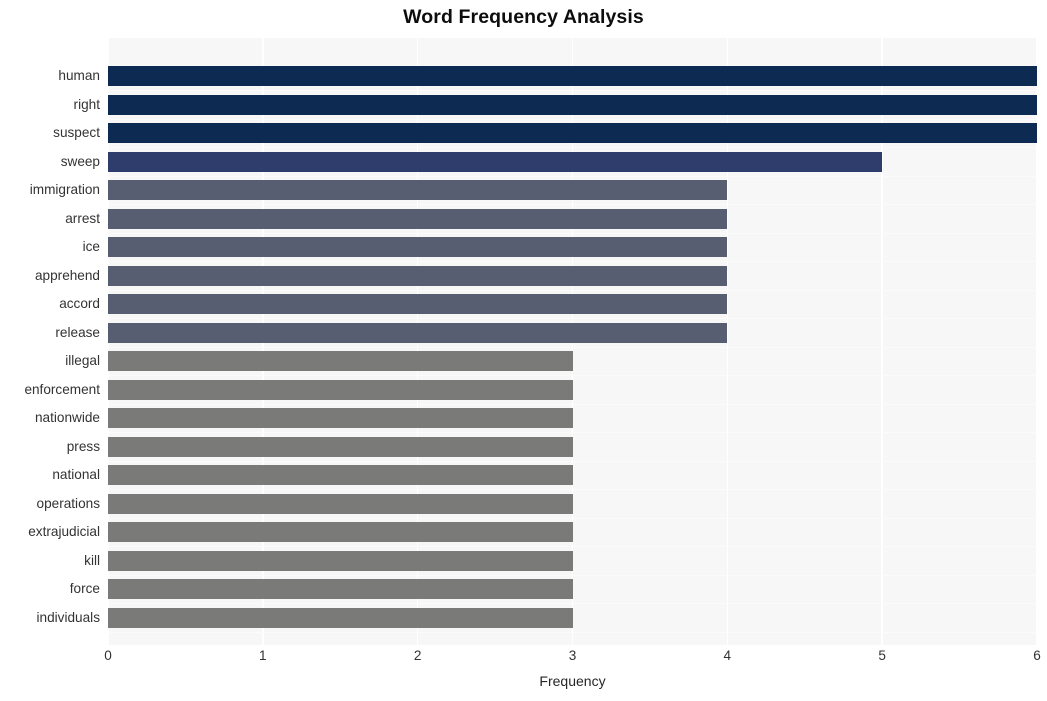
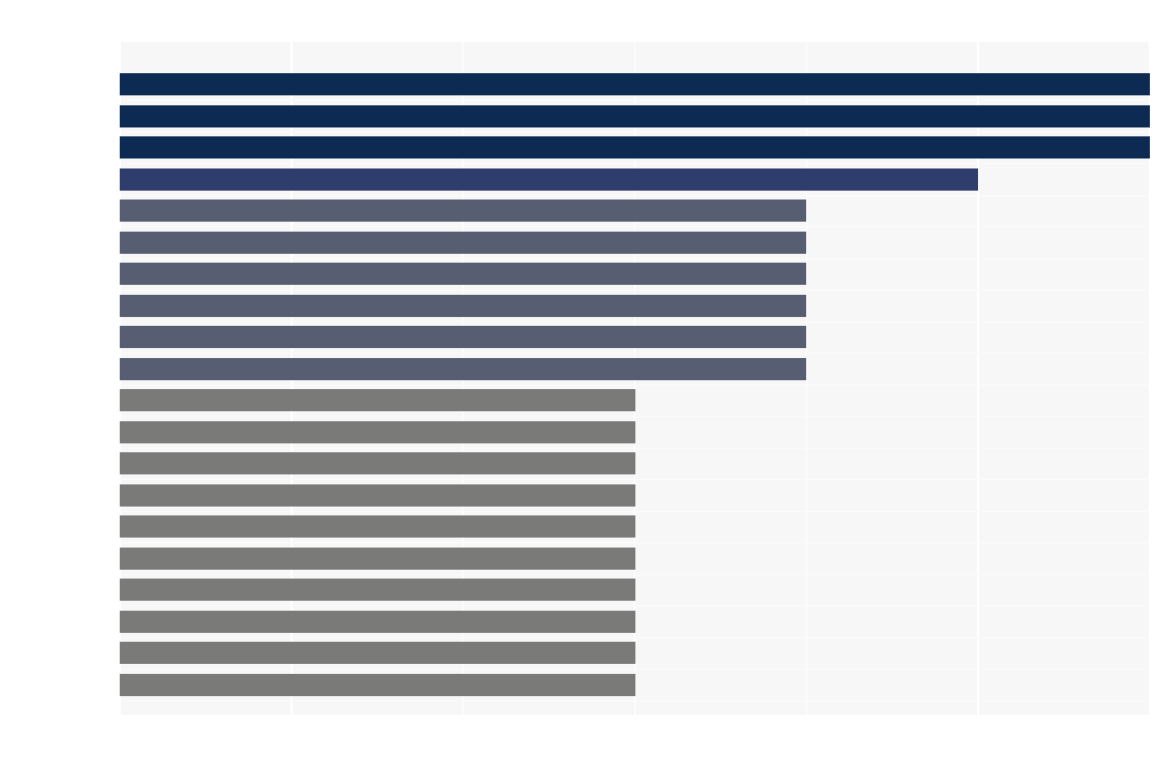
- Word Frequency Analysis
- human
- right
- suspect
- sweep
- immigration
- arrest
- ice
- apprehend
- accord
- release
- illegal
- enforcement
- nationwide
- press
- national
- operations
- extrajudicial
- kill
- force
- individuals
- 0
- 1
- 2
- 3
- 4
- 5
- 6
- Frequency
